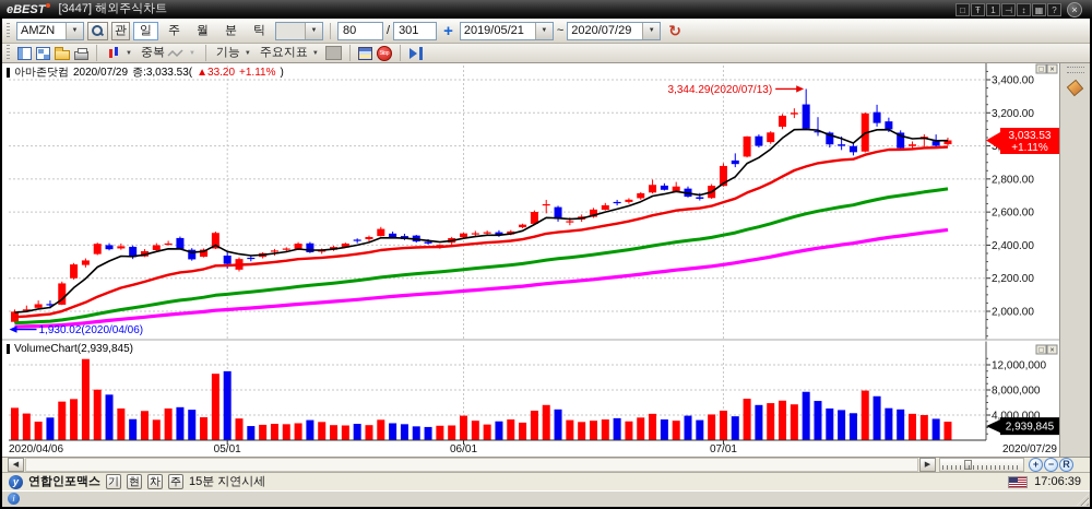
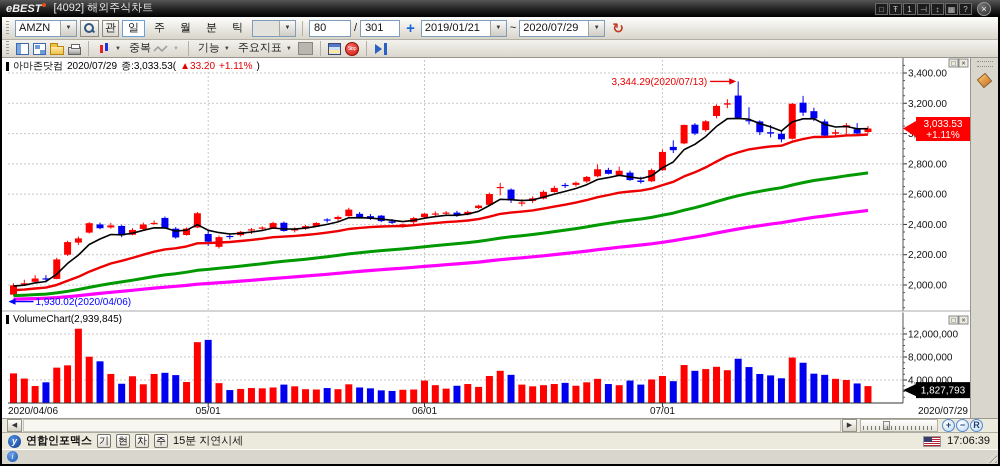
  eBEST
- [3447] 해외주식차트
+ [4092] 해외주식차트
  □
  Ŧ
  1
  ⊣
  ↕
  ▦
  ?
  ×
  AMZN
  관
  일
  주
  월
  분
  틱
  80
  /
  301
  +
- 2019/05/21
+ 2019/01/21
  ~
  2020/07/29
  ↻
  중복
  기능
  주요지표
  3,400.00
  3,200.00
  2,800.00
  2,600.00
  2,400.00
  2,200.00
  2,000.00
  12,000,000
  8,000,000
  4,000,000
  05/01
  06/01
  07/01
  2020/04/06
  2020/07/29
  3,344.29(2020/07/13)
  1,930.02(2020/04/06)
  3,033.53
  +1.11%
- 2,939,845
+ 1,827,793
  아마존닷컴
  2020/07/29
  종:3,033.53(
  ▲33.20
  +1.11%
  )
  VolumeChart(2,939,845)
  +
  −
  R
  y
  연합인포맥스
  기
  현
  차
  주
  15분 지연시세
  17:06:39
  i
